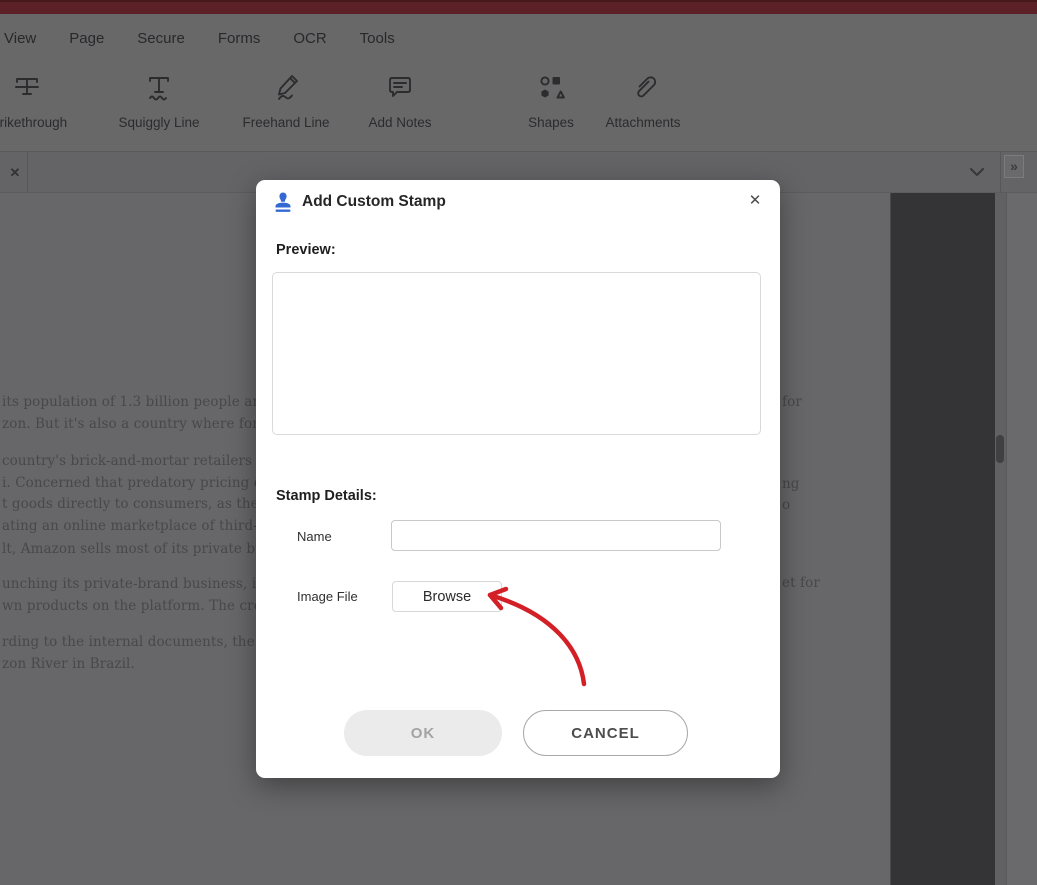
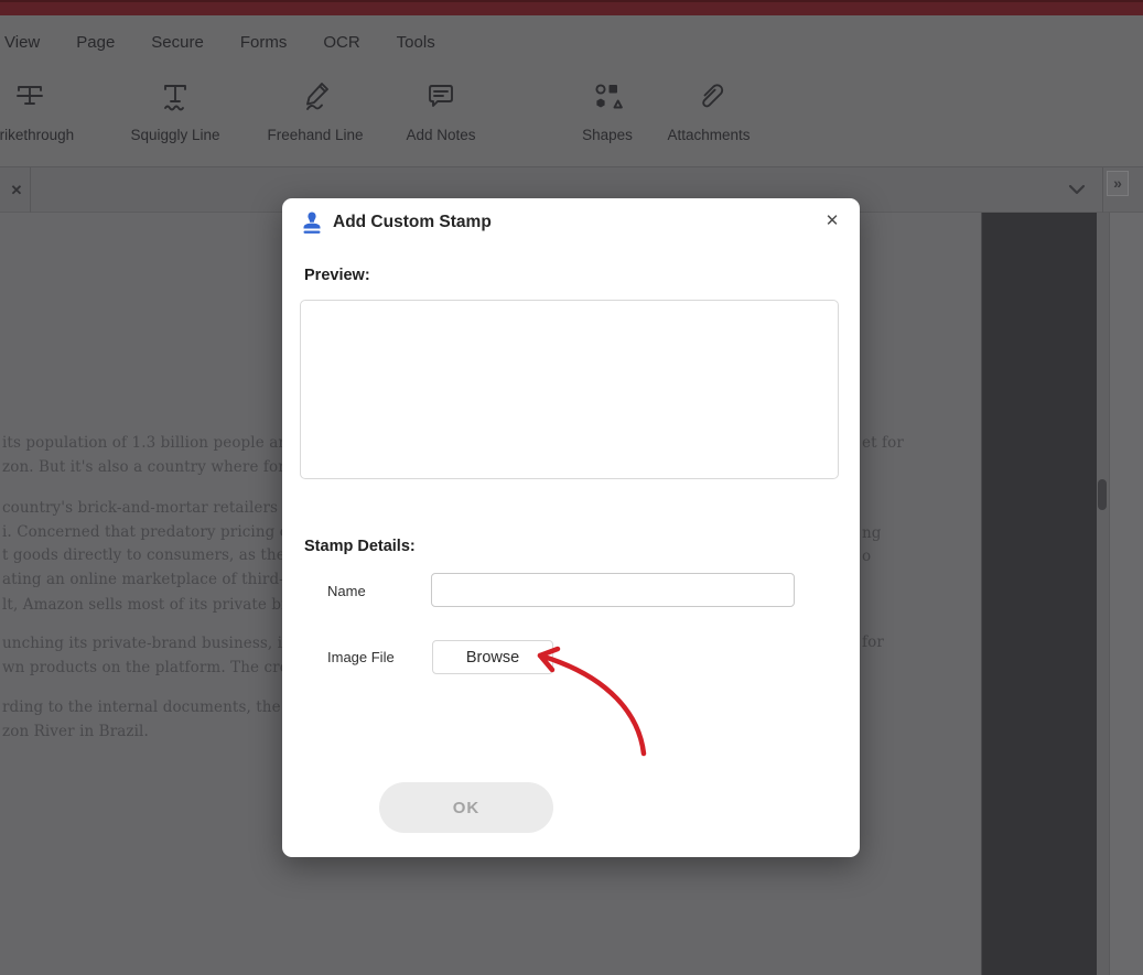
  View
  Page
  Secure
  Forms
  OCR
  Tools
  rikethrough
  Squiggly Line
  Freehand Line
  Add Notes
  Shapes
  Attachments
  ✕
  »
  its population of 1.3 billion people a
  zon. But it's also a country where fo
  country's brick-and-mortar retailers
  i. Concerned that predatory pricing
  t goods directly to consumers, as the
  ating an online marketplace of third
  lt, Amazon sells most of its private b
  unching its private-brand business, i
  wn products on the platform. The cr
  rding to the internal documents, the
  zon River in Brazil.
- for
+ et for
  ng
  o
- et for
+ for
  Add Custom Stamp
  ✕
  Preview:
  Stamp Details:
  Name
  Image File
  Browse
  OK
- CANCEL
